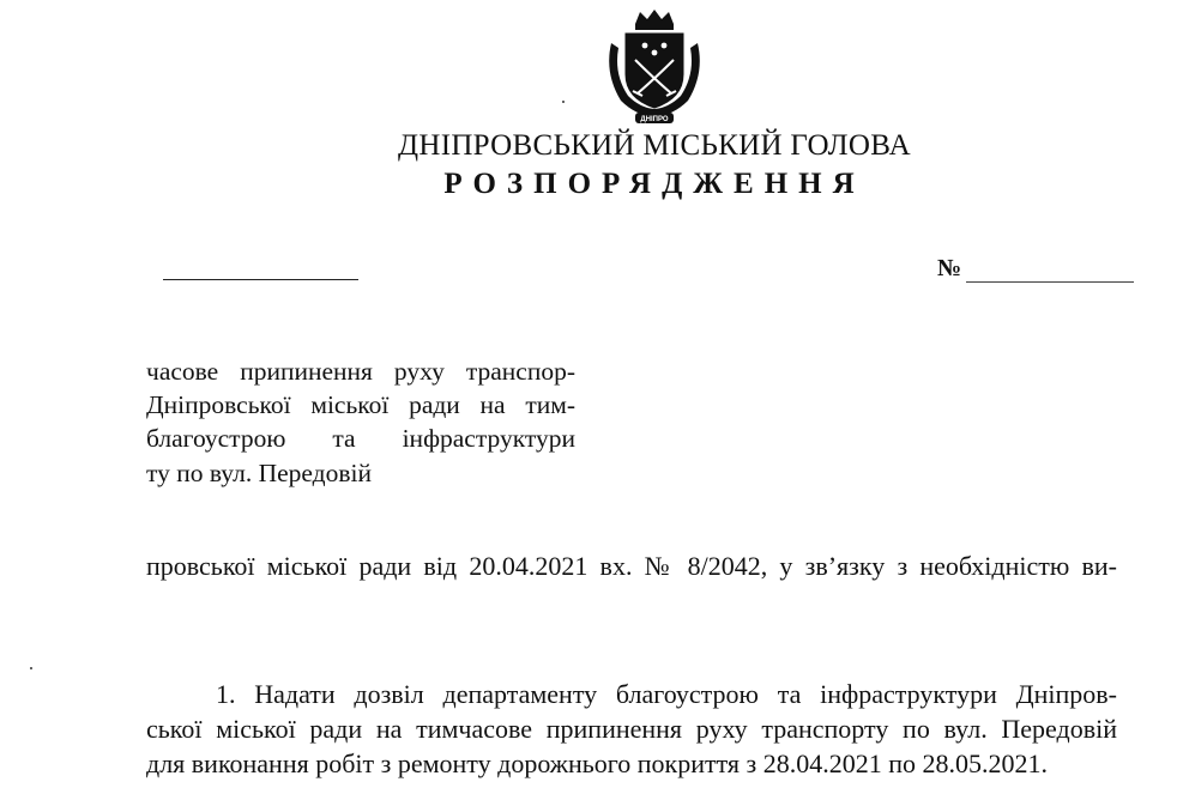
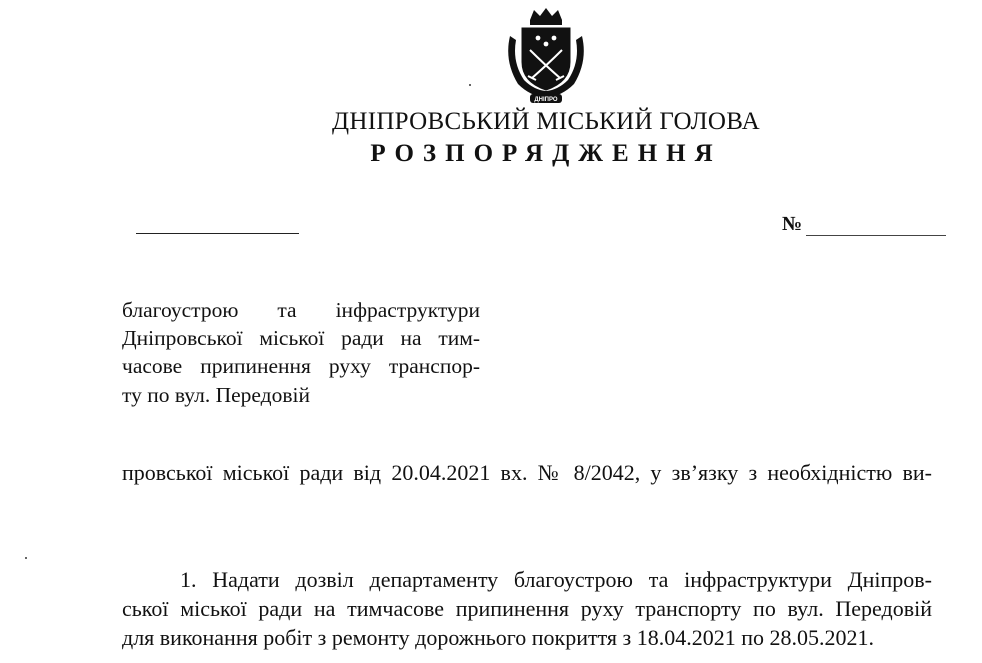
  ДНІПРОВСЬКИЙ МІСЬКИЙ ГОЛОВА
  РОЗПОРЯДЖЕННЯ
  №
- часове припинення руху транспор-
+ благоустрою та інфраструктури
  Дніпровської міської ради на тим-
- благоустрою та інфраструктури
+ часове припинення руху транспор-
  ту по вул. Передовій
  провської міської ради від 20.04.2021 вх. № 8/2042, у зв’язку з необхідністю ви-
  1. Надати дозвіл департаменту благоустрою та інфраструктури Дніпров-
  ської міської ради на тимчасове припинення руху транспорту по вул. Передовій
- для виконання робіт з ремонту дорожнього покриття з 28.04.2021 по 28.05.2021.
+ для виконання робіт з ремонту дорожнього покриття з 18.04.2021 по 28.05.2021.
